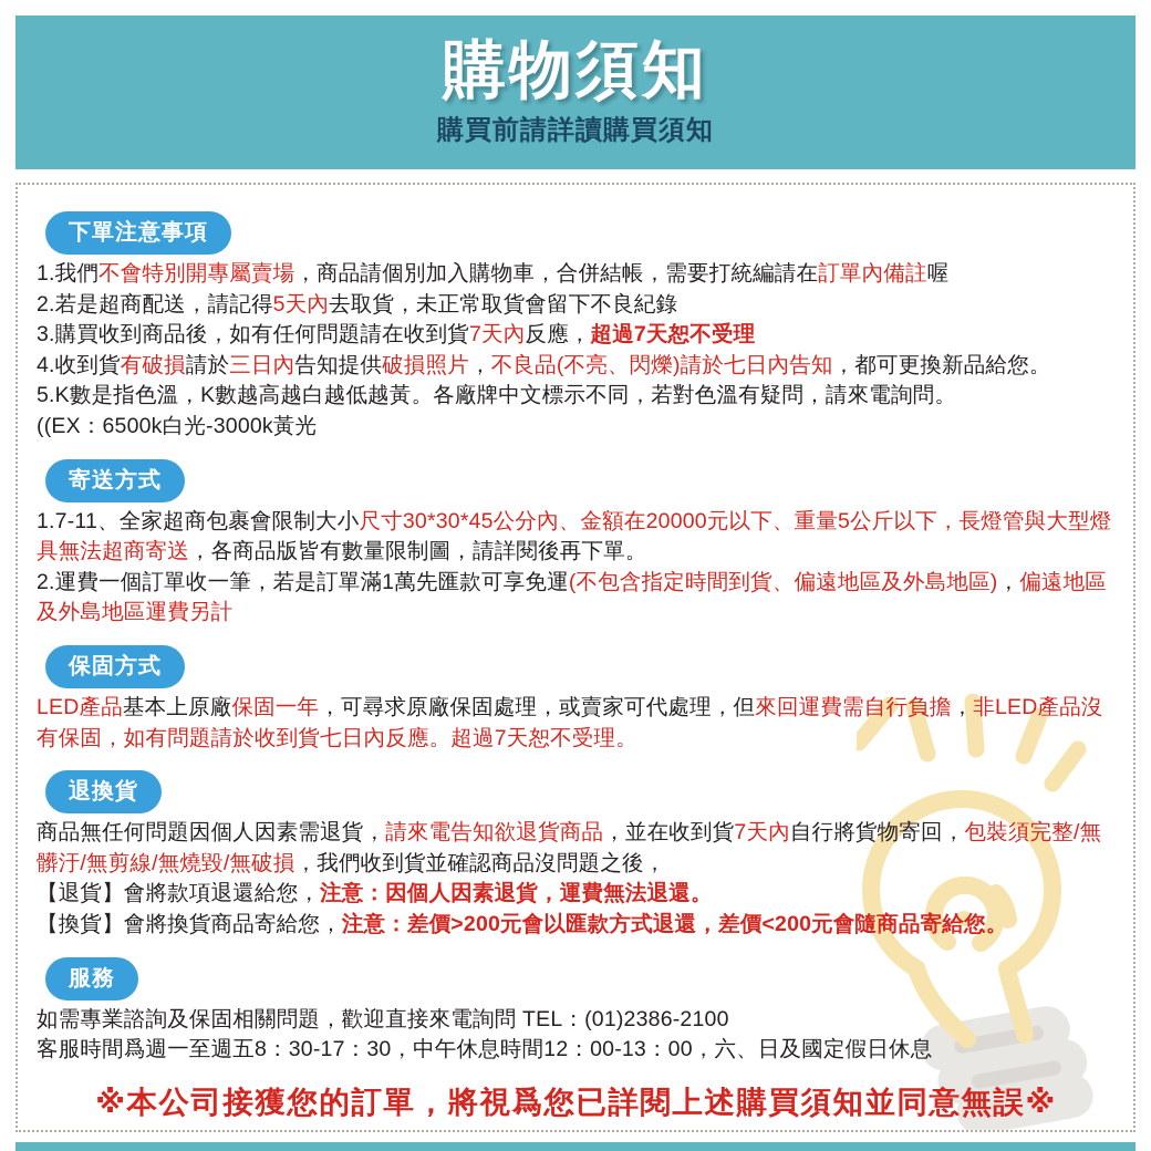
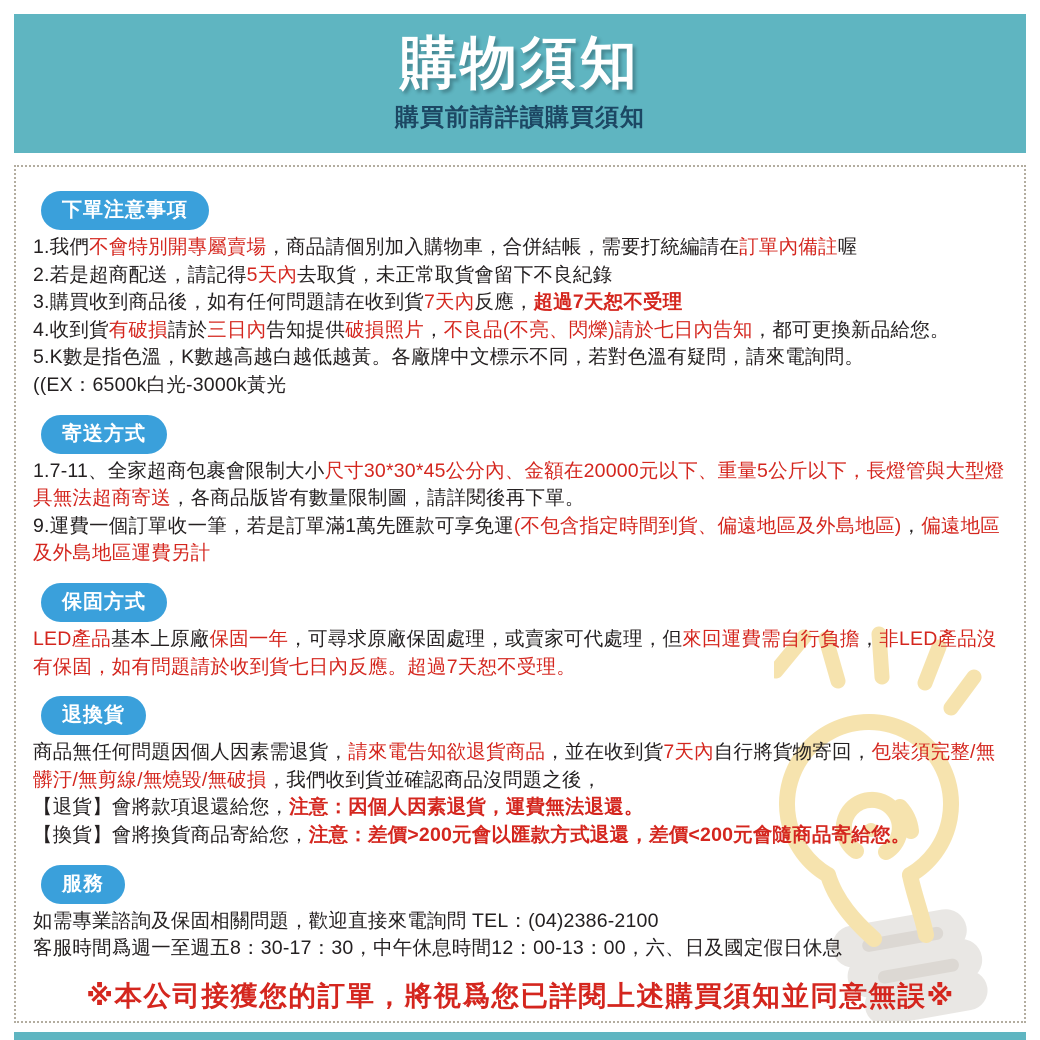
  購物須知
  購買前請詳讀購買須知
  下單注意事項
  1.我們不會特別開專屬賣場，商品請個別加入購物車，合併結帳，需要打統編請在訂單內備註喔
  2.若是超商配送，請記得5天內去取貨，未正常取貨會留下不良紀錄
  3.購買收到商品後，如有任何問題請在收到貨7天內反應，超過7天恕不受理
  4.收到貨有破損請於三日內告知提供破損照片，不良品(不亮、閃爍)請於七日內告知，都可更換新品給您。
  5.K數是指色溫，K數越高越白越低越黃。各廠牌中文標示不同，若對色溫有疑問，請來電詢問。
  ((EX：6500k白光-3000k黃光
  寄送方式
  1.7-11、全家超商包裹會限制大小尺寸30*30*45公分內、金額在20000元以下、重量5公斤以下，長燈管與大型燈具無法超商寄送，各商品版皆有數量限制圖，請詳閱後再下單。
- 2.運費一個訂單收一筆，若是訂單滿1萬先匯款可享免運(不包含指定時間到貨、偏遠地區及外島地區)，偏遠地區及外島地區運費另計
+ 9.運費一個訂單收一筆，若是訂單滿1萬先匯款可享免運(不包含指定時間到貨、偏遠地區及外島地區)，偏遠地區及外島地區運費另計
  保固方式
  LED產品基本上原廠保固一年，可尋求原廠保固處理，或賣家可代處理，但來回運費需自行負擔，非LED產品沒有保固，如有問題請於收到貨七日內反應。超過7天恕不受理。
  退換貨
  商品無任何問題因個人因素需退貨，請來電告知欲退貨商品，並在收到貨7天內自行將貨物寄回，包裝須完整/無髒汙/無剪線/無燒毀/無破損，我們收到貨並確認商品沒問題之後，
  【退貨】會將款項退還給您，注意：因個人因素退貨，運費無法退還。
  【換貨】會將換貨商品寄給您，注意：差價>200元會以匯款方式退還，差價<200元會隨商品寄給您。
  服務
- 如需專業諮詢及保固相關問題，歡迎直接來電詢問 TEL：(01)2386-2100
+ 如需專業諮詢及保固相關問題，歡迎直接來電詢問 TEL：(04)2386-2100
  客服時間爲週一至週五8：30-17：30，中午休息時間12：00-13：00，六、日及國定假日休息
  ※本公司接獲您的訂單，將視爲您已詳閱上述購買須知並同意無誤※
